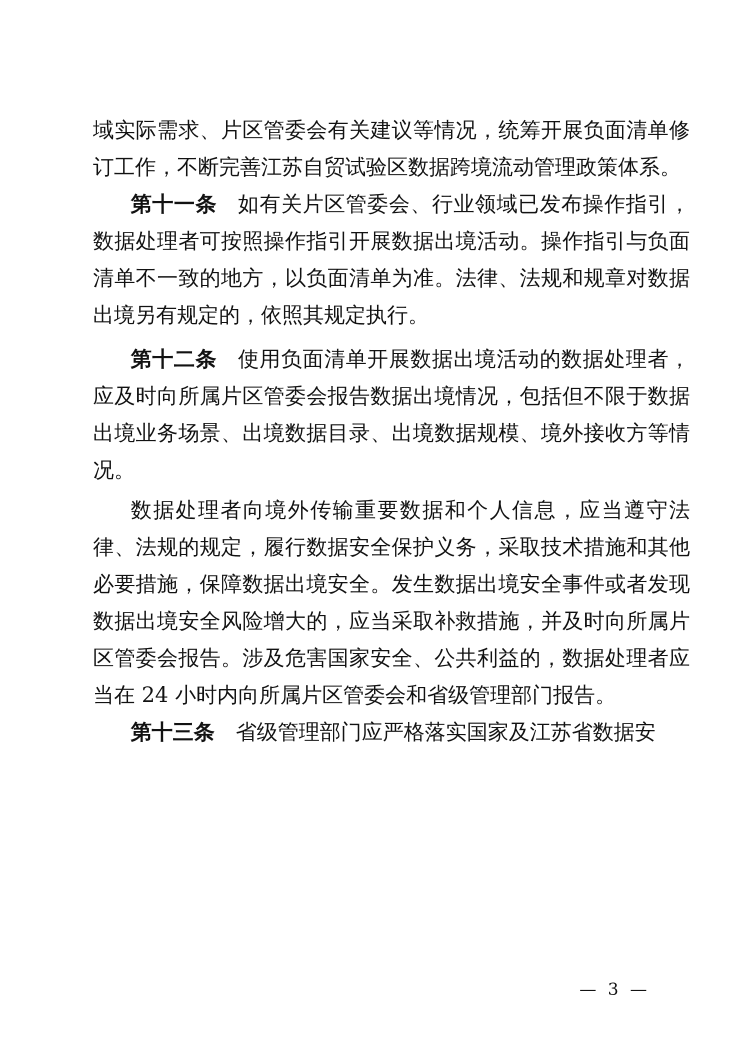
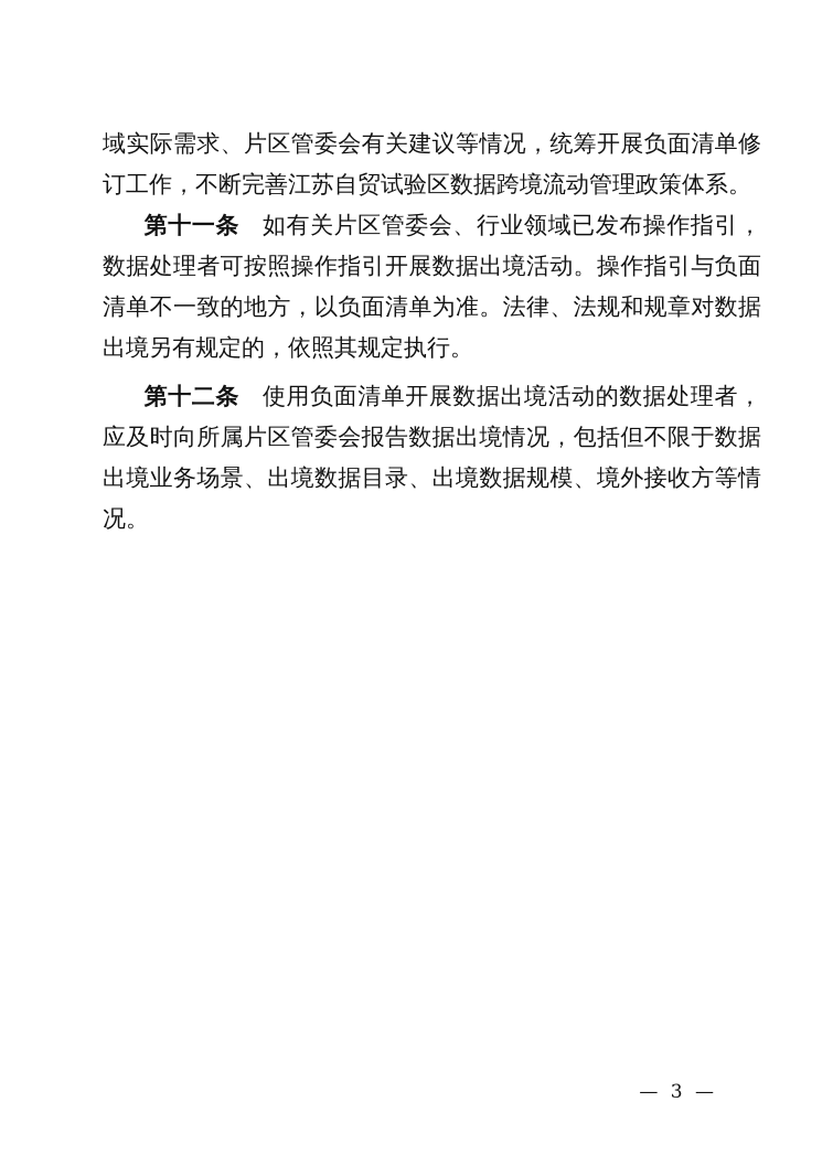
  域实际需求、片区管委会有关建议等情况，统筹开展负面清单修订工作，不断完善江苏自贸试验区数据跨境流动管理政策体系。
  第十一条 如有关片区管委会、行业领域已发布操作指引，数据处理者可按照操作指引开展数据出境活动。操作指引与负面清单不一致的地方，以负面清单为准。法律、法规和规章对数据出境另有规定的，依照其规定执行。
  第十二条 使用负面清单开展数据出境活动的数据处理者，应及时向所属片区管委会报告数据出境情况，包括但不限于数据出境业务场景、出境数据目录、出境数据规模、境外接收方等情况。
- 数据处理者向境外传输重要数据和个人信息，应当遵守法律、法规的规定，履行数据安全保护义务，采取技术措施和其他必要措施，保障数据出境安全。发生数据出境安全事件或者发现数据出境安全风险增大的，应当采取补救措施，并及时向所属片区管委会报告。涉及危害国家安全、公共利益的，数据处理者应当在 24 小时内向所属片区管委会和省级管理部门报告。
- 第十三条 省级管理部门应严格落实国家及江苏省数据安
  — 3 —
